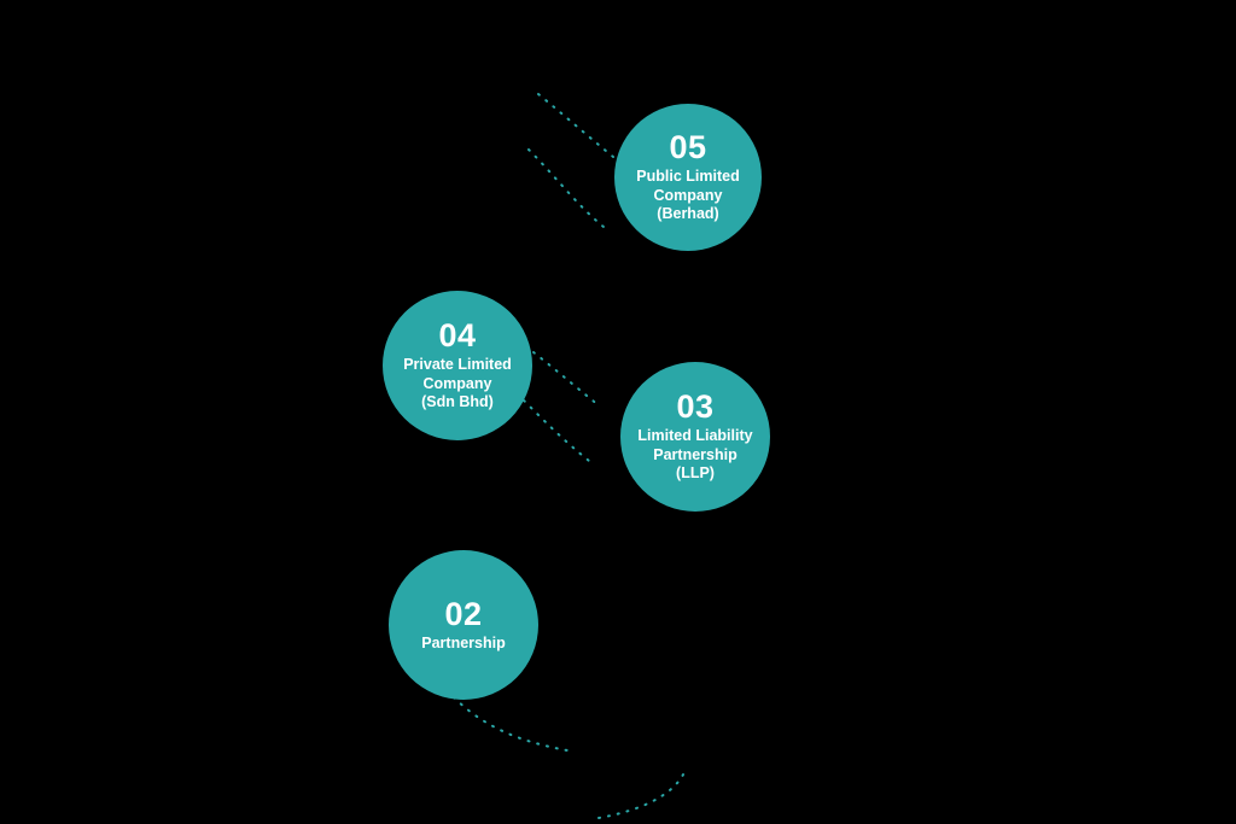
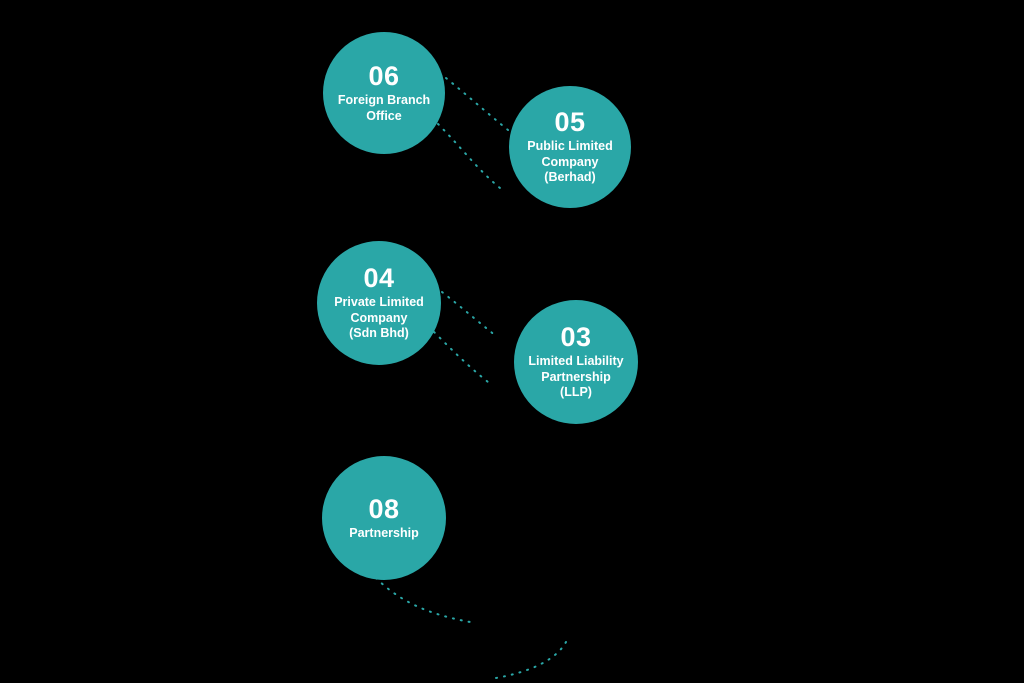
+ 06
+ Foreign Branch
+ Office
  05
  Public Limited
  Company
  (Berhad)
  04
  Private Limited
  Company
  (Sdn Bhd)
  03
  Limited Liability
  Partnership
  (LLP)
- 02
+ 08
  Partnership
